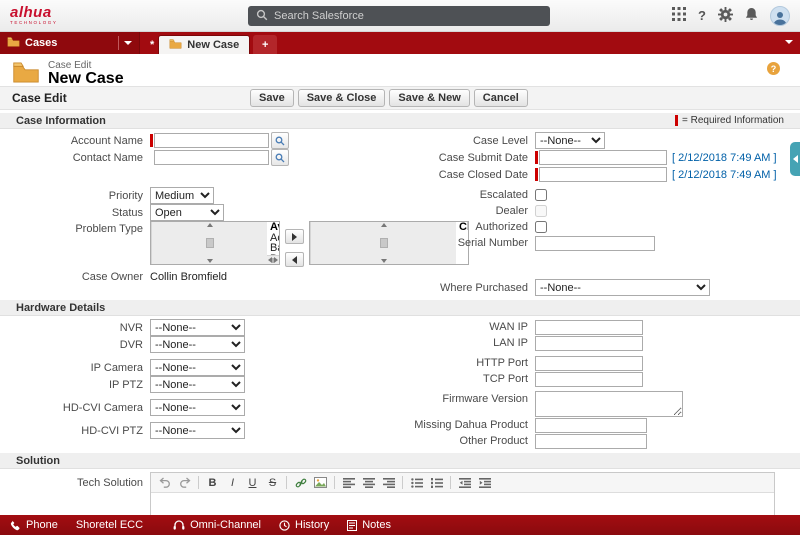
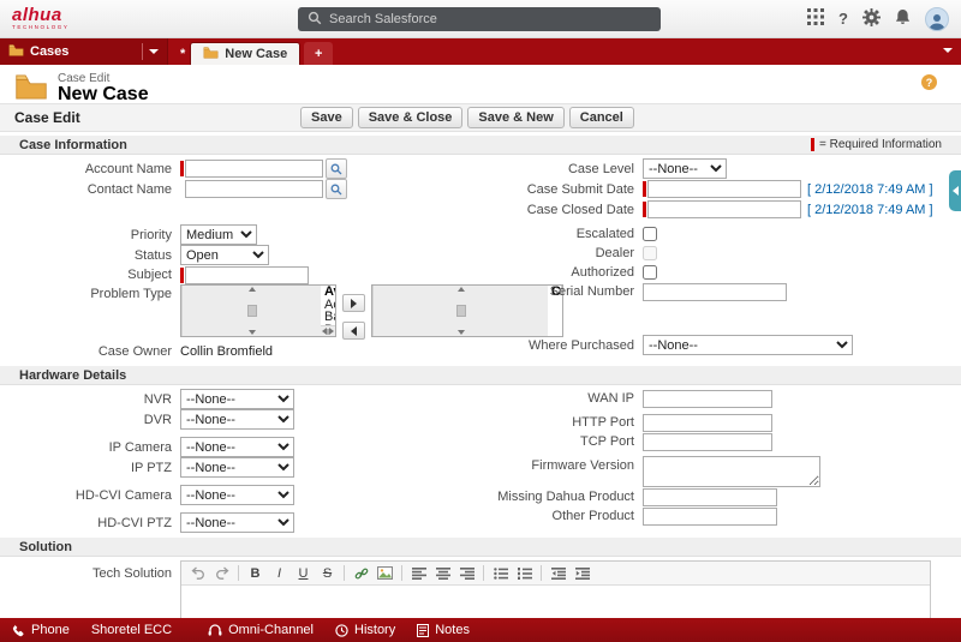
  alhua
  Search Salesforce
  ?
  Cases
  *
  New Case
  +
  Case Edit
  New Case
  ?
  Case Edit
  Save
  Save & Close
  Save & New
  Cancel
  Case Information
  = Required Information
  Account Name
  Contact Name
  Case Level
  --None--
  Case Submit Date
  [ 2/12/2018 7:49 AM ]
  Case Closed Date
  [ 2/12/2018 7:49 AM ]
  Priority
  Medium
  Status
  Open
+ Subject
  Problem Type
  Case Owner
  Collin Bromfield
  Escalated
  Dealer
  Authorized
  Serial Number
  Where Purchased
  --None--
  Hardware Details
  NVR
  --None--
  DVR
  --None--
  IP Camera
  --None--
  IP PTZ
  --None--
  HD-CVI Camera
  --None--
  HD-CVI PTZ
  --None--
  WAN IP
- LAN IP
  HTTP Port
  TCP Port
  Firmware Version
  Missing Dahua Product
  Other Product
  Solution
  Tech Solution
  B
  I
  U
  S
  Phone
  Shoretel ECC
  Omni-Channel
  History
  Notes
